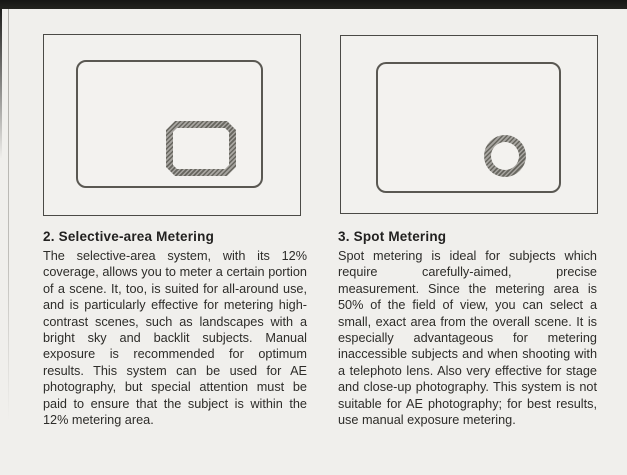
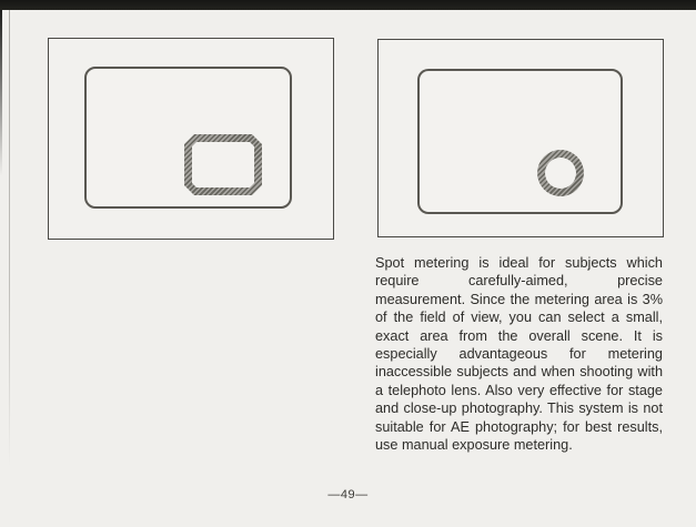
- 2. Selective-area Metering
- The selective-area system, with its 12% coverage, allows you to meter a certain portion of a scene. It, too, is suited for all-around use, and is particularly effective for metering high-contrast scenes, such as landscapes with a bright sky and backlit subjects. Manual exposure is recommended for optimum results. This system can be used for AE photography, but special attention must be paid to ensure that the subject is within the 12% metering area.
- 3. Spot Metering
- Spot metering is ideal for subjects which require carefully-aimed, precise measurement. Since the metering area is 50% of the field of view, you can select a small, exact area from the overall scene. It is especially advantageous for metering inaccessible subjects and when shooting with a telephoto lens. Also very effective for stage and close-up photography. This system is not suitable for AE photography; for best results, use manual exposure metering.
+ Spot metering is ideal for subjects which require carefully-aimed, precise measurement. Since the metering area is 3% of the field of view, you can select a small, exact area from the overall scene. It is especially advantageous for metering inaccessible subjects and when shooting with a telephoto lens. Also very effective for stage and close-up photography. This system is not suitable for AE photography; for best results, use manual exposure metering.
+ —49—
